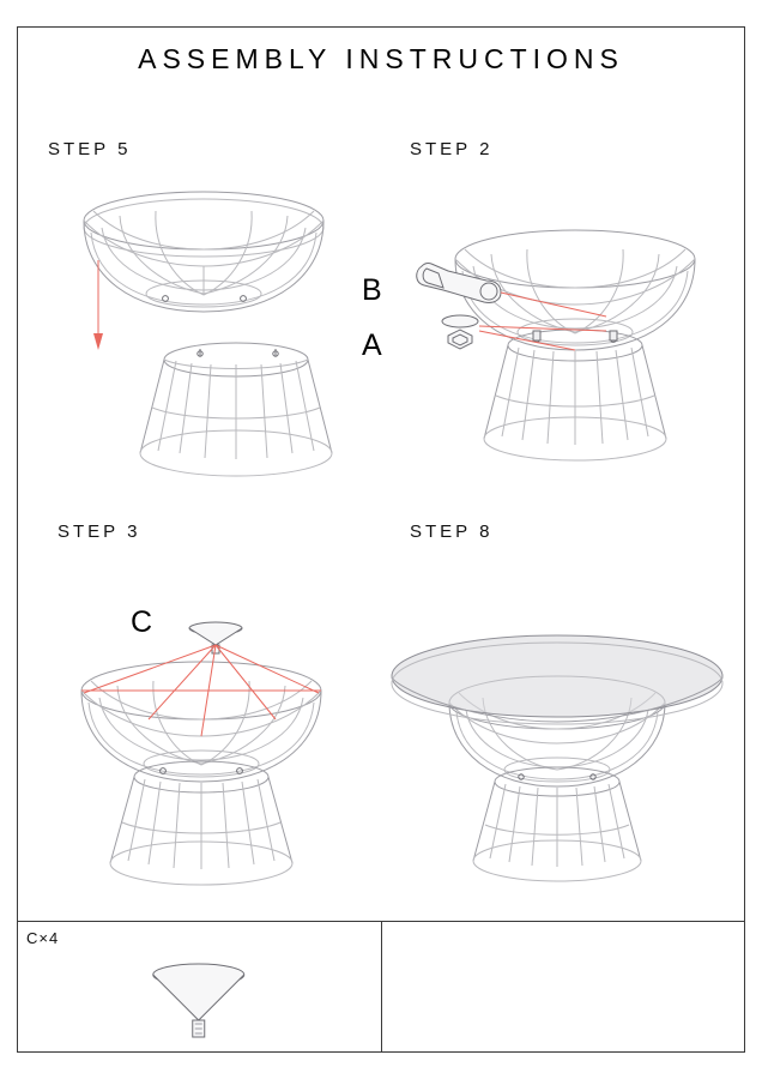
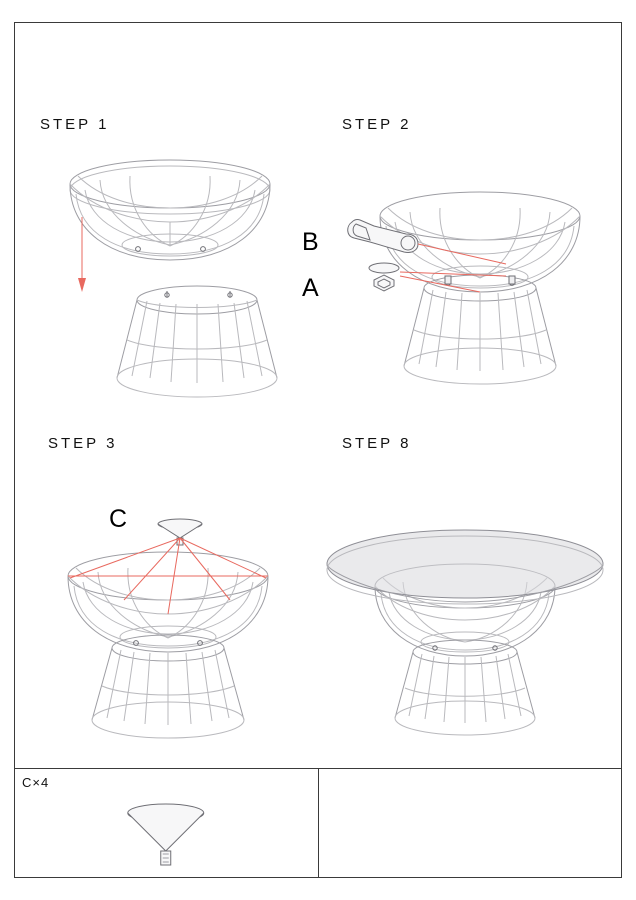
- ASSEMBLY INSTRUCTIONS
- STEP 5
+ STEP 1
  STEP 2
  STEP 3
  STEP 8
  B
  A
  C
  C×4
